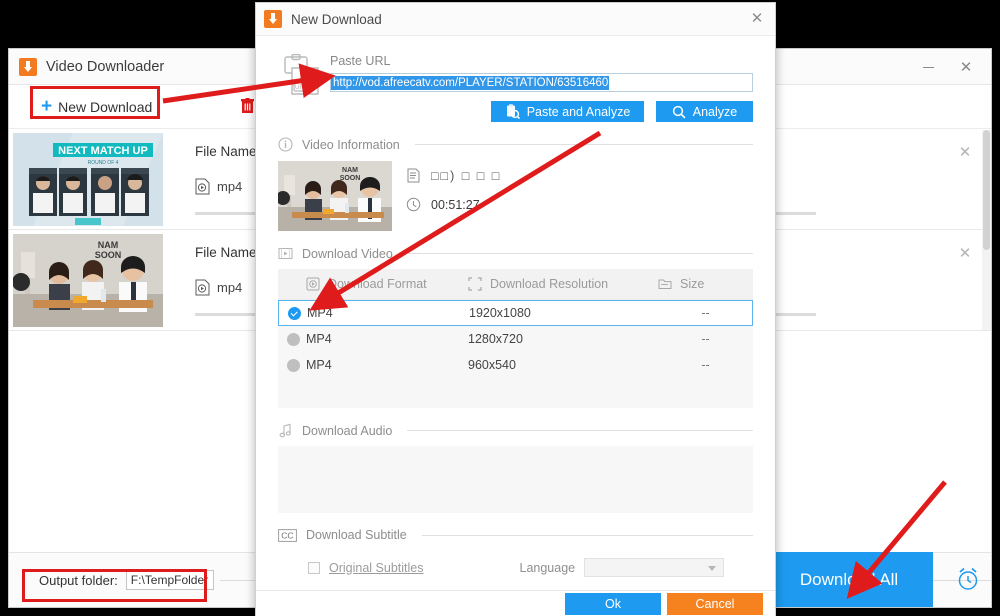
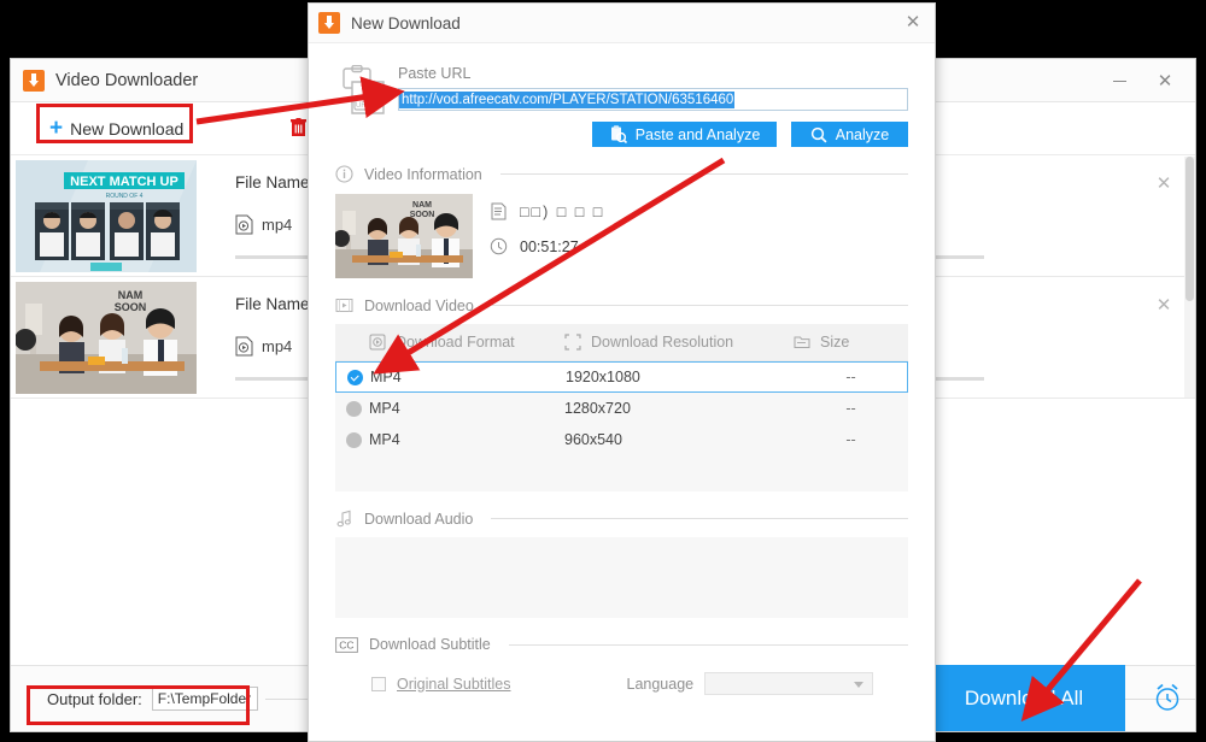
  Video Downloader
  ✕
  +
  New Download
  NEXT MATCH UP
  File Name
  mp4
  ✕
  NAM
  SOON
  File Name
  mp4
  ✕
  Output folder:
  F:\TempFolder
  Download All
  New Download
  ✕
  Paste URL
  http://vod.afreecatv.com/PLAYER/STATION/63516460
  Paste and Analyze
  Analyze
  Video Information
  □□) □ □ □
  00:51:27
  Download Video
  Doload Format
  Download Resolution
  Size
  MP4
  1920x1080
  --
  MP4
  1280x720
  --
  MP4
  960x540
  --
  Download Audio
  CC
  Download Subtitle
  Original Subtitles
  Language
- Ok
- Cancel
